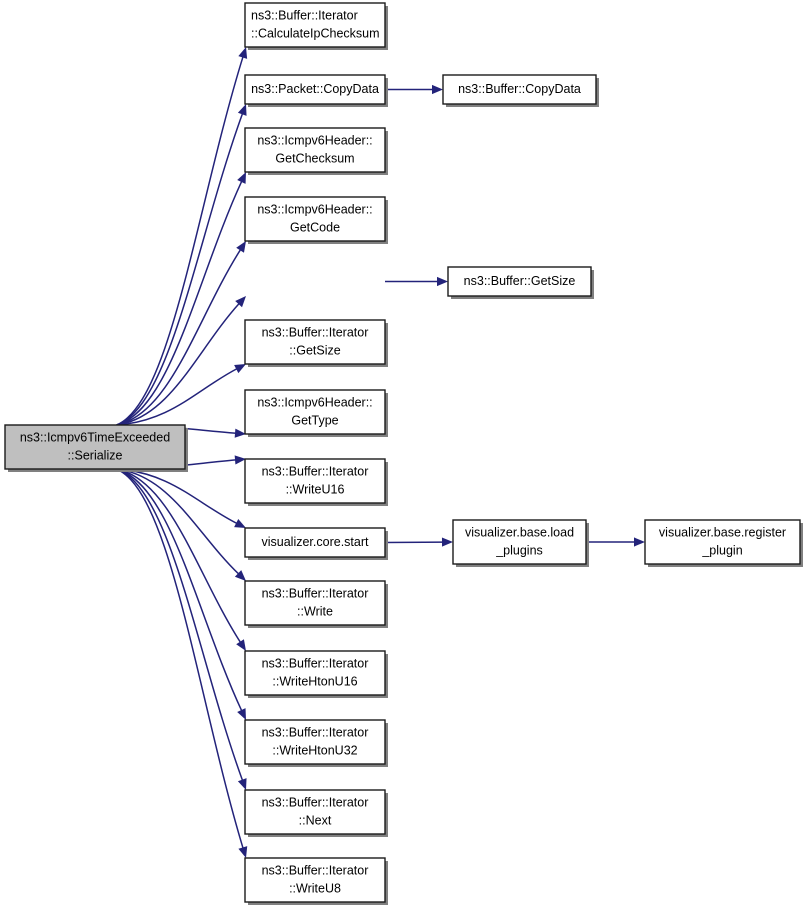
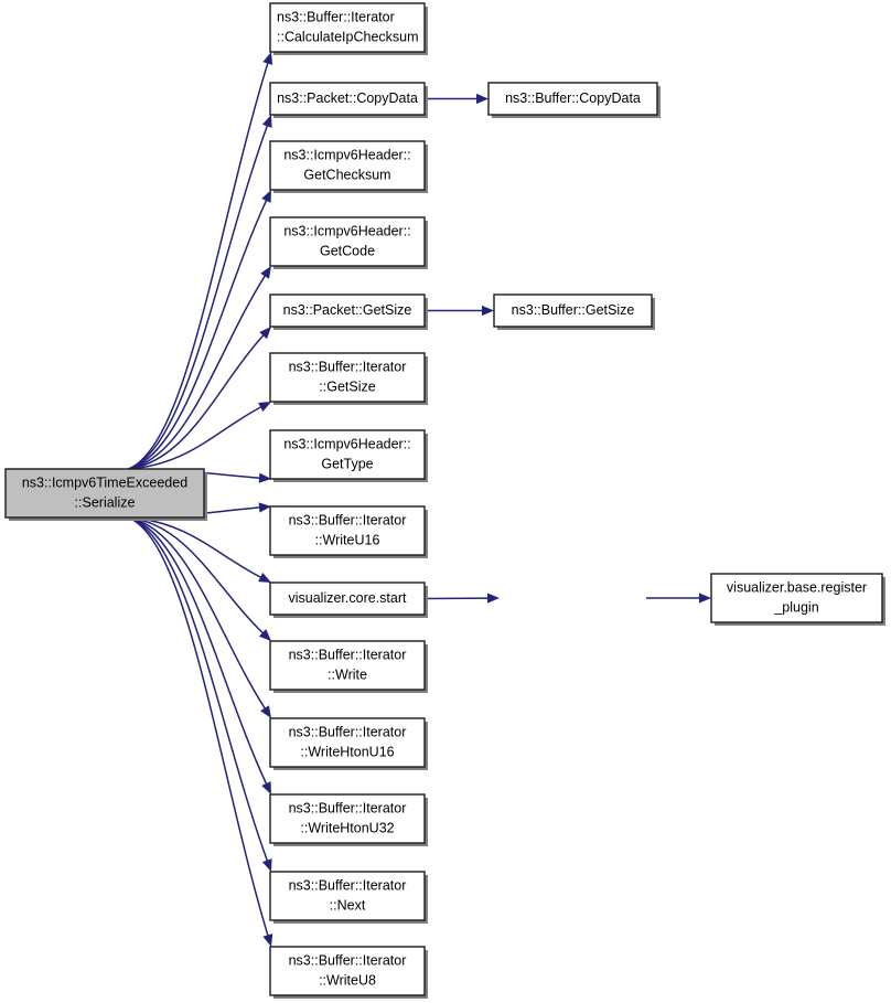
  ns3::Icmpv6TimeExceeded
  ::Serialize
  ns3::Buffer::Iterator
  ::CalculateIpChecksum
  ns3::Packet::CopyData
  ns3::Icmpv6Header::
  GetChecksum
  ns3::Icmpv6Header::
  GetCode
+ ns3::Packet::GetSize
  ns3::Buffer::Iterator
  ::GetSize
  ns3::Icmpv6Header::
  GetType
  ns3::Buffer::Iterator
  ::WriteU16
  visualizer.core.start
  ns3::Buffer::Iterator
  ::Write
  ns3::Buffer::Iterator
  ::WriteHtonU16
  ns3::Buffer::Iterator
  ::WriteHtonU32
  ns3::Buffer::Iterator
  ::Next
  ns3::Buffer::Iterator
  ::WriteU8
  ns3::Buffer::CopyData
  ns3::Buffer::GetSize
- visualizer.base.load
- _plugins
  visualizer.base.register
  _plugin
